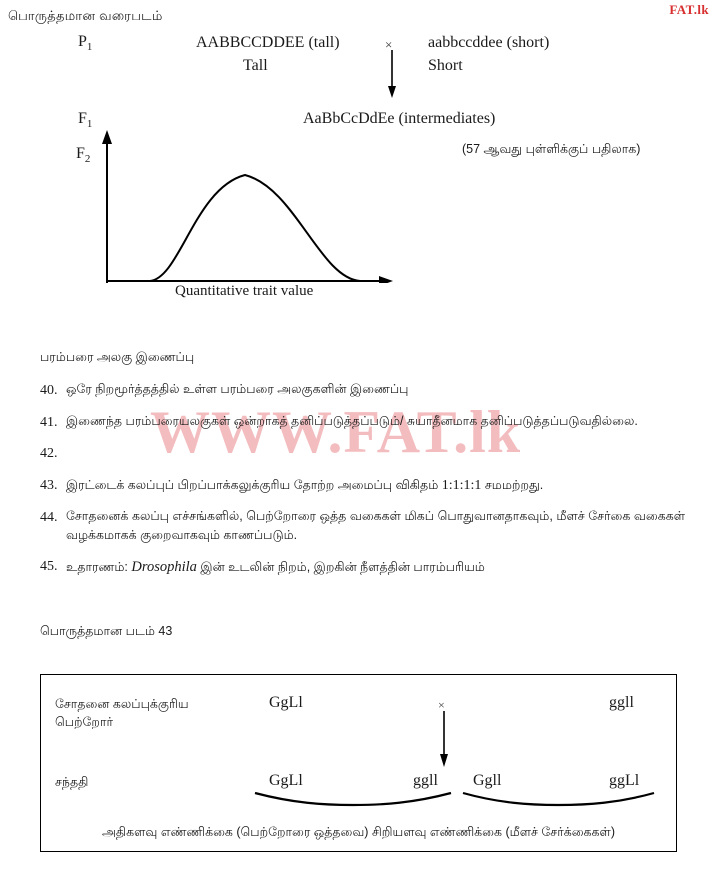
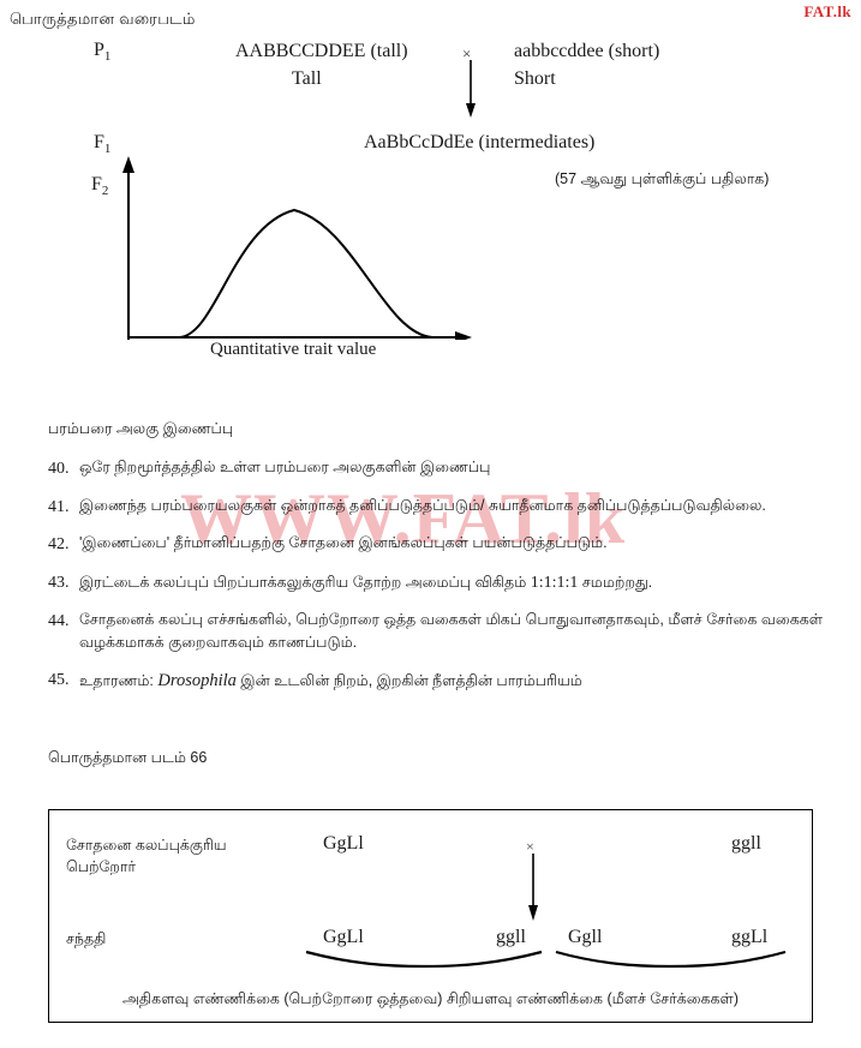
  FAT.lk
  WWW.FAT.lk
  பொருத்தமான வரைபடம்
  P1
  F1
  F2
  AABBCCDDEE (tall)
  Tall
  ×
  aabbccddee (short)
  Short
  AaBbCcDdEe (intermediates)
  (57 ஆவது புள்ளிக்குப் பதிலாக)
  Quantitative trait value
  பரம்பரை அலகு இணைப்பு
  40.
  ஒரே நிறமூர்த்தத்தில் உள்ள பரம்பரை அலகுகளின் இணைப்பு
  41.
  இணைந்த பரம்பரையலகுகள் ஒன்றாகத் தனிப்படுத்தப்படும்/ சுயாதீனமாக தனிப்படுத்தப்படுவதில்லை.
  42.
+ 'இணைப்பை' தீர்மானிப்பதற்கு சோதனை இனங்கலப்புகள் பயன்படுத்தப்படும்.
  43.
  இரட்டைக் கலப்புப் பிறப்பாக்கலுக்குரிய தோற்ற அமைப்பு விகிதம் 1:1:1:1 சமமற்றது.
  44.
  சோதனைக் கலப்பு எச்சங்களில், பெற்றோரை ஒத்த வகைகள் மிகப் பொதுவானதாகவும், மீளச் சேர்கை வகைகள் வழக்கமாகக் குறைவாகவும் காணப்படும்.
  45.
  உதாரணம்: Drosophila இன் உடலின் நிறம், இறகின் நீளத்தின் பாரம்பரியம்
- பொருத்தமான படம் 43
+ பொருத்தமான படம் 66
  சோதனை கலப்புக்குரிய பெற்றோர்
  சந்ததி
  GgLl
  ×
  ggll
  GgLl
  ggll
  Ggll
  ggLl
  அதிகளவு எண்ணிக்கை (பெற்றோரை ஒத்தவை) சிறியளவு எண்ணிக்கை (மீளச் சேர்க்கைகள்)
